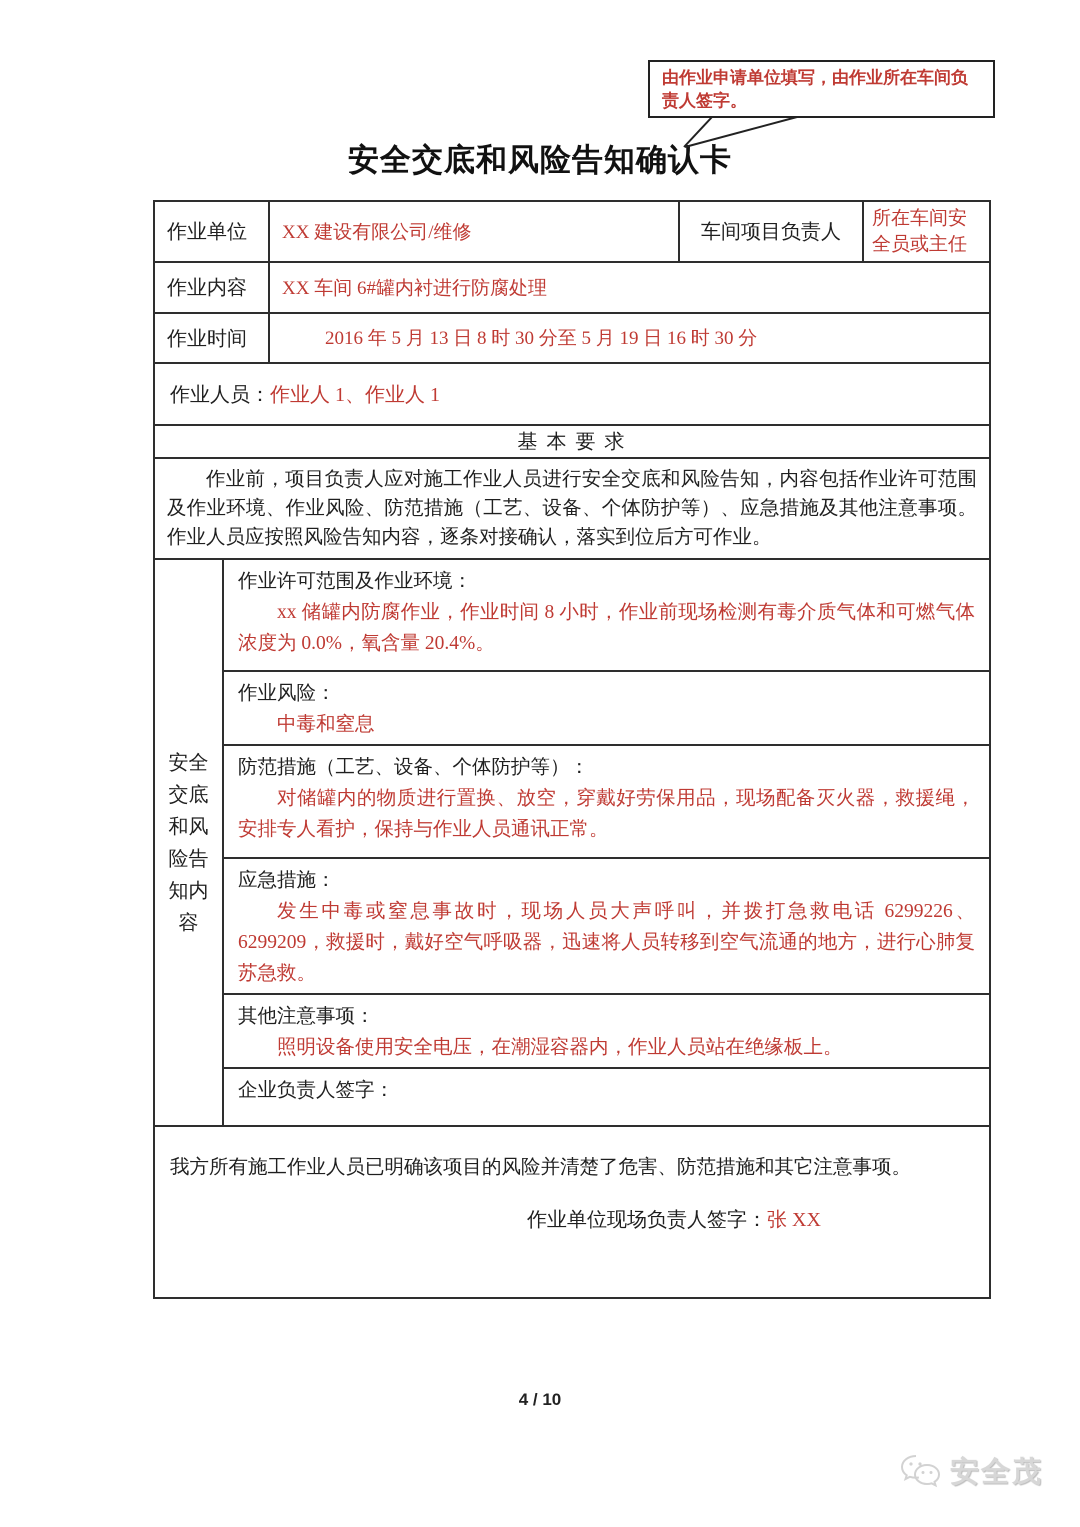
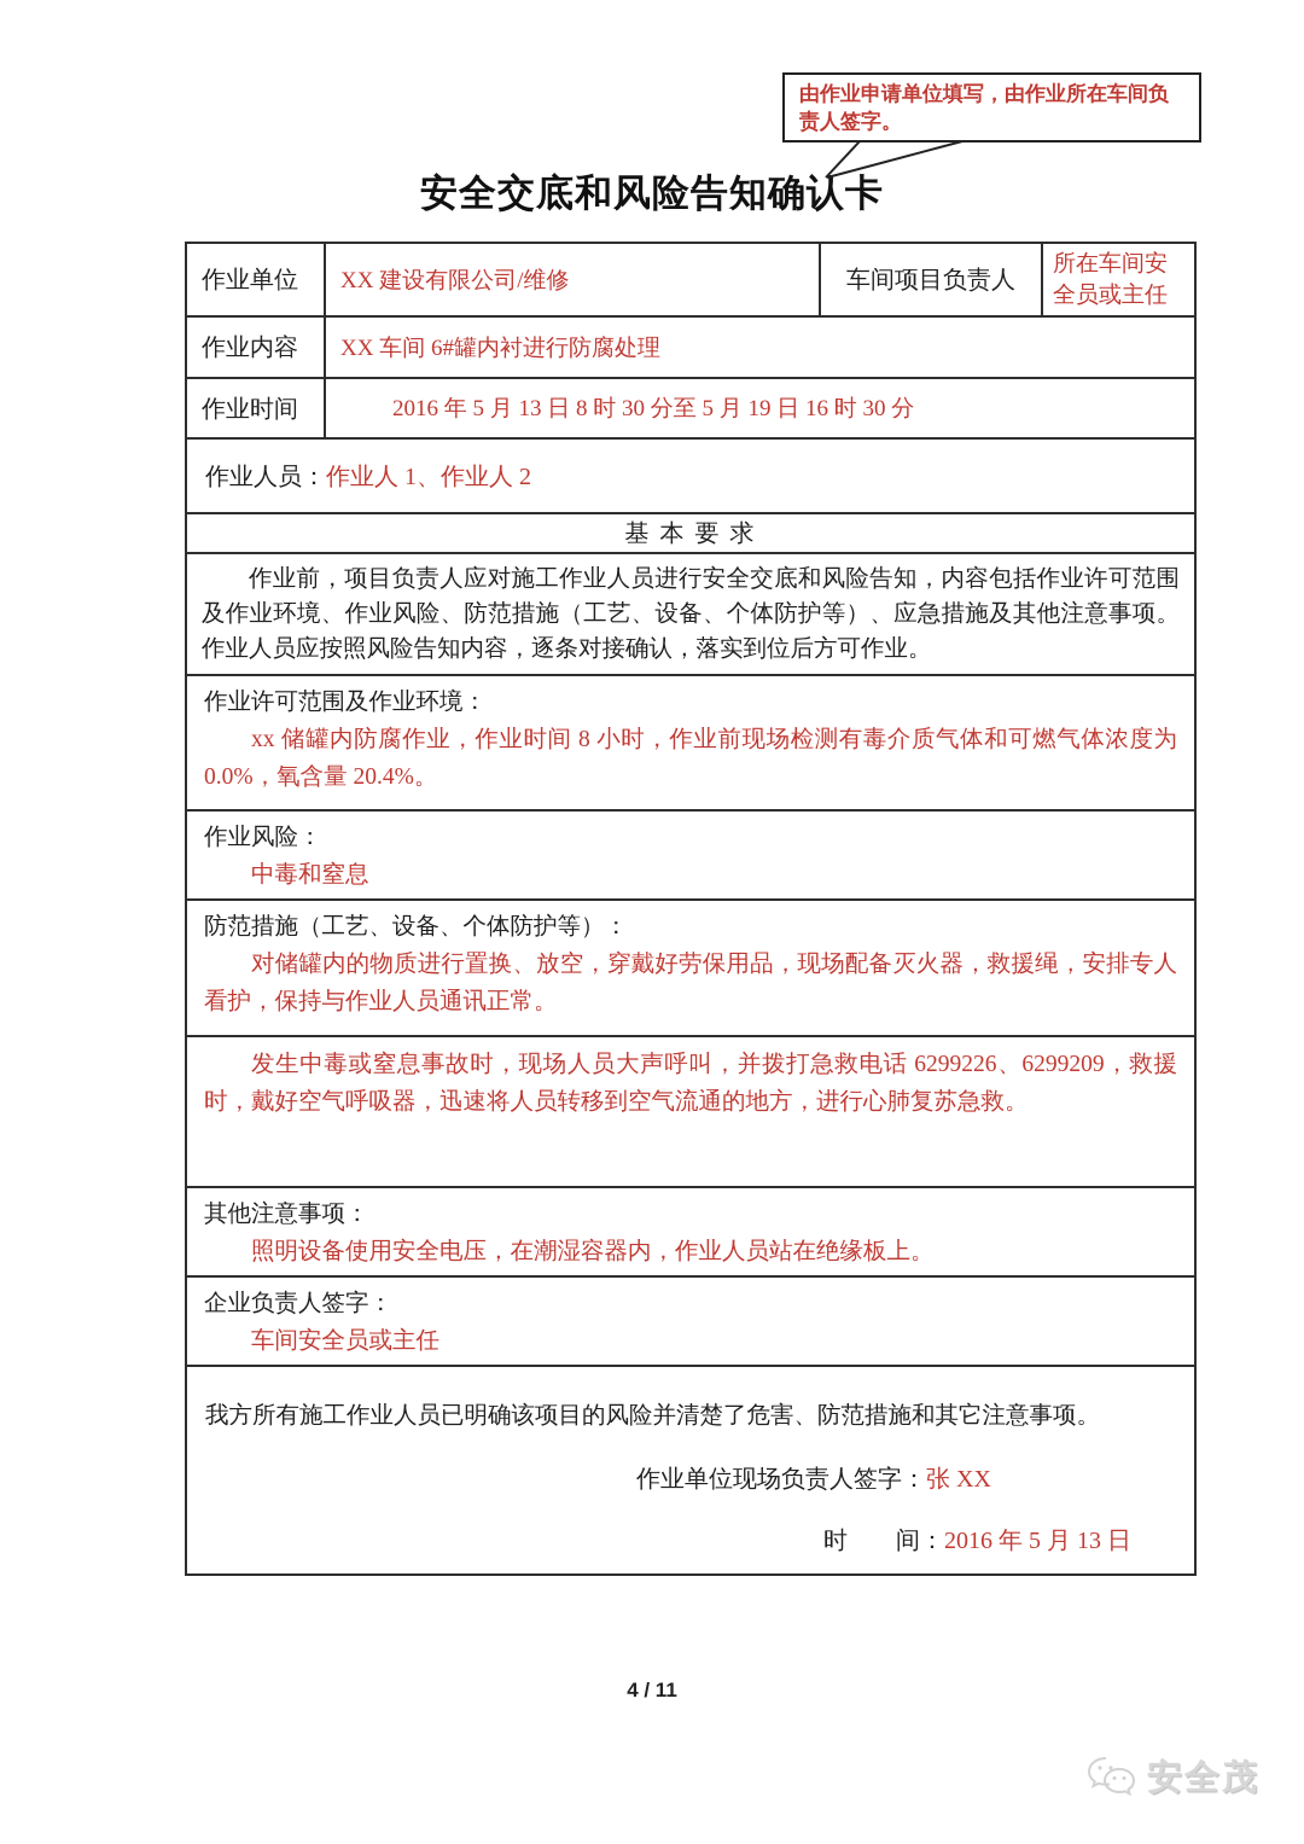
  由作业申请单位填写，由作业所在车间负责人签字。
  安全交底和风险告知确认卡
  作业单位
  XX 建设有限公司/维修
  车间项目负责人
  所在车间安全员或主任
  作业内容
  XX 车间 6#罐内衬进行防腐处理
  作业时间
  2016 年 5 月 13 日 8 时 30 分至 5 月 19 日 16 时 30 分
  作业人员：
- 作业人 1、作业人 1
+ 作业人 1、作业人 2
  基 本 要 求
  作业前，项目负责人应对施工作业人员进行安全交底和风险告知，内容包括作业许可范围及作业环境、作业风险、防范措施（工艺、设备、个体防护等）、应急措施及其他注意事项。作业人员应按照风险告知内容，逐条对接确认，落实到位后方可作业。
- 安全交底和风险告知内容
  作业许可范围及作业环境：
  xx 储罐内防腐作业，作业时间 8 小时，作业前现场检测有毒介质气体和可燃气体浓度为 0.0%，氧含量 20.4%。
  作业风险：
  中毒和窒息
  防范措施（工艺、设备、个体防护等）：
  对储罐内的物质进行置换、放空，穿戴好劳保用品，现场配备灭火器，救援绳，安排专人看护，保持与作业人员通讯正常。
- 应急措施：
  发生中毒或窒息事故时，现场人员大声呼叫，并拨打急救电话 6299226、6299209，救援时，戴好空气呼吸器，迅速将人员转移到空气流通的地方，进行心肺复苏急救。
  其他注意事项：
  照明设备使用安全电压，在潮湿容器内，作业人员站在绝缘板上。
  企业负责人签字：
+ 车间安全员或主任
  我方所有施工作业人员已明确该项目的风险并清楚了危害、防范措施和其它注意事项。
  作业单位现场负责人签字：张 XX
+ 时 间：2016 年 5 月 13 日
- 4 / 10
+ 4 / 11
  安全茂
